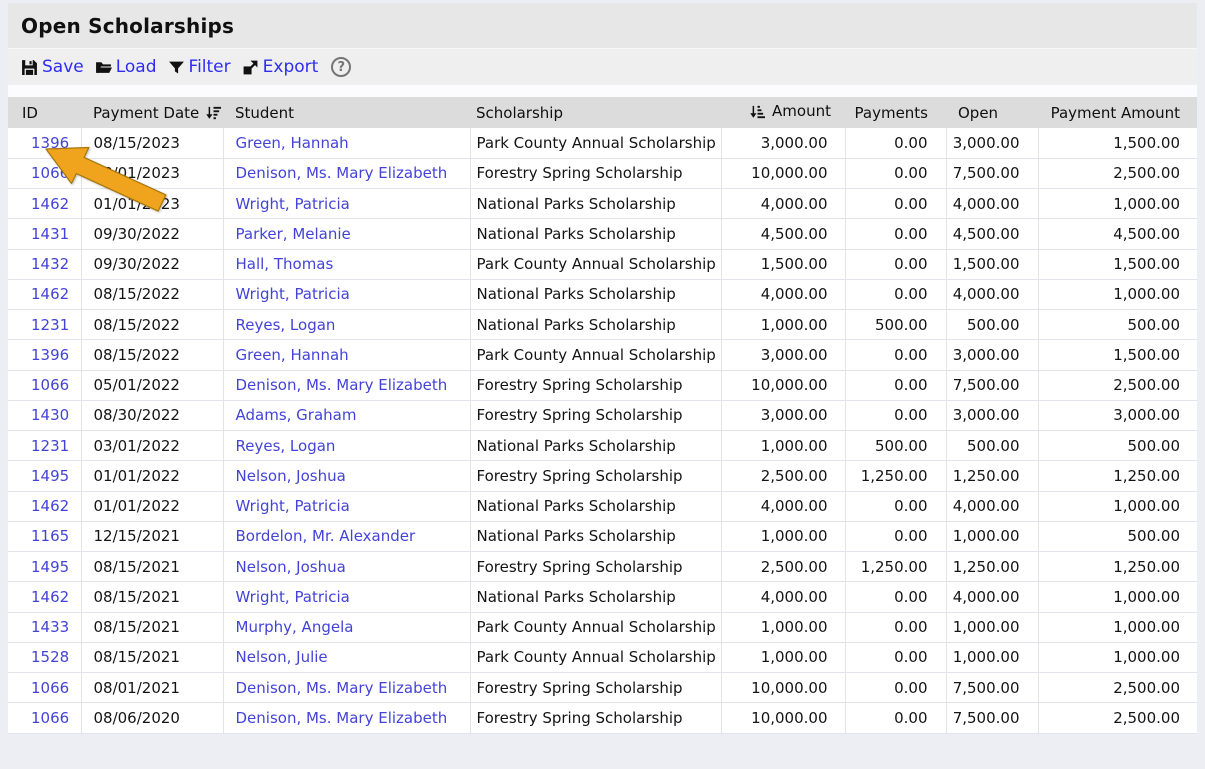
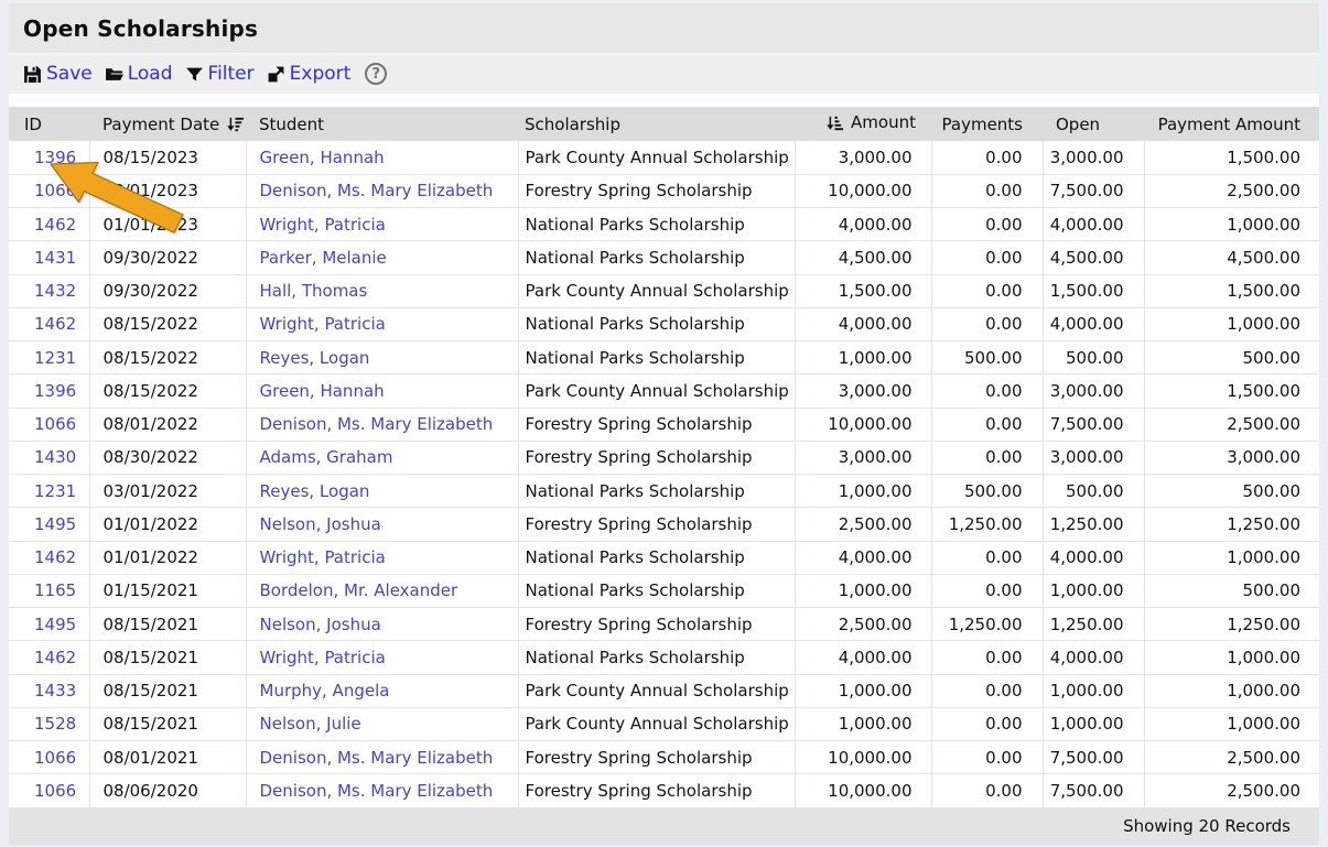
  Open Scholarships
  Save
  Load
  Filter
  Export
  ?
  ID	Payment Date	Student	Scholarship	Amount	Payments	Open	Payment Amount
  1396	08/15/2023	Green, Hannah	Park County Annual Scholarship	3,000.00	0.00	3,000.00	1,500.00
  106	01/2023	Denison, Ms. Mary Elizabeth	Forestry Spring Scholarship	10,000.00	0.00	7,500.00	2,500.00
  1462	01/01/23	Wright, Patricia	National Parks Scholarship	4,000.00	0.00	4,000.00	1,000.00
  1431	09/30/2022	Parker, Melanie	National Parks Scholarship	4,500.00	0.00	4,500.00	4,500.00
  1432	09/30/2022	Hall, Thomas	Park County Annual Scholarship	1,500.00	0.00	1,500.00	1,500.00
  1462	08/15/2022	Wright, Patricia	National Parks Scholarship	4,000.00	0.00	4,000.00	1,000.00
  1231	08/15/2022	Reyes, Logan	National Parks Scholarship	1,000.00	500.00	500.00	500.00
  1396	08/15/2022	Green, Hannah	Park County Annual Scholarship	3,000.00	0.00	3,000.00	1,500.00
- 1066	05/01/2022	Denison, Ms. Mary Elizabeth	Forestry Spring Scholarship	10,000.00	0.00	7,500.00	2,500.00
+ 1066	08/01/2022	Denison, Ms. Mary Elizabeth	Forestry Spring Scholarship	10,000.00	0.00	7,500.00	2,500.00
  1430	08/30/2022	Adams, Graham	Forestry Spring Scholarship	3,000.00	0.00	3,000.00	3,000.00
  1231	03/01/2022	Reyes, Logan	National Parks Scholarship	1,000.00	500.00	500.00	500.00
  1495	01/01/2022	Nelson, Joshua	Forestry Spring Scholarship	2,500.00	1,250.00	1,250.00	1,250.00
  1462	01/01/2022	Wright, Patricia	National Parks Scholarship	4,000.00	0.00	4,000.00	1,000.00
- 1165	12/15/2021	Bordelon, Mr. Alexander	National Parks Scholarship	1,000.00	0.00	1,000.00	500.00
+ 1165	01/15/2021	Bordelon, Mr. Alexander	National Parks Scholarship	1,000.00	0.00	1,000.00	500.00
  1495	08/15/2021	Nelson, Joshua	Forestry Spring Scholarship	2,500.00	1,250.00	1,250.00	1,250.00
  1462	08/15/2021	Wright, Patricia	National Parks Scholarship	4,000.00	0.00	4,000.00	1,000.00
  1433	08/15/2021	Murphy, Angela	Park County Annual Scholarship	1,000.00	0.00	1,000.00	1,000.00
  1528	08/15/2021	Nelson, Julie	Park County Annual Scholarship	1,000.00	0.00	1,000.00	1,000.00
  1066	08/01/2021	Denison, Ms. Mary Elizabeth	Forestry Spring Scholarship	10,000.00	0.00	7,500.00	2,500.00
  1066	08/06/2020	Denison, Ms. Mary Elizabeth	Forestry Spring Scholarship	10,000.00	0.00	7,500.00	2,500.00
+ Showing 20 Records
